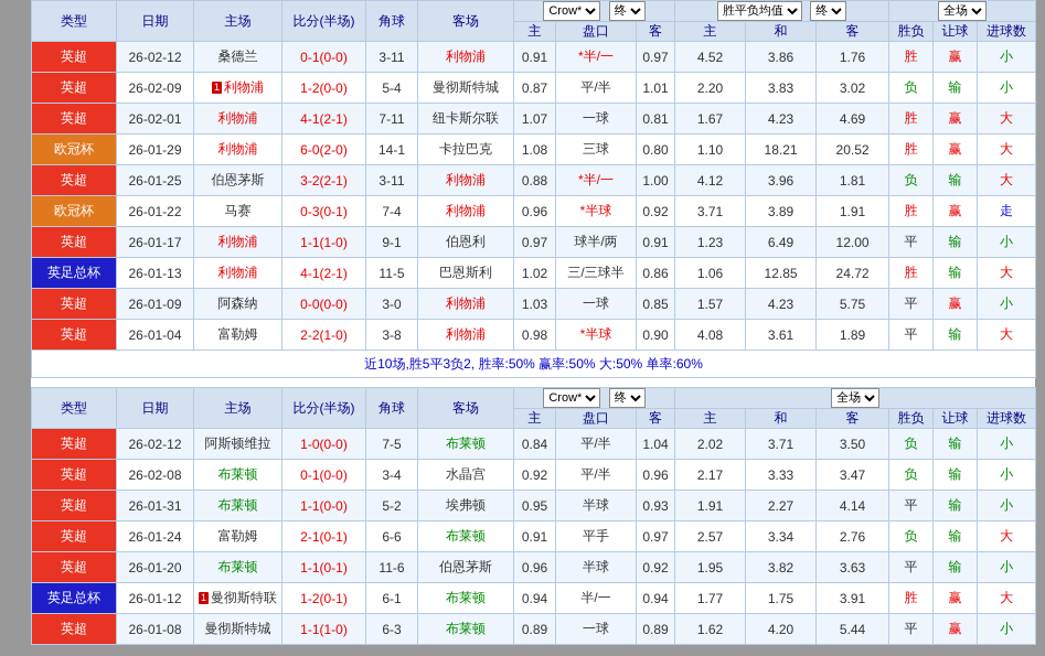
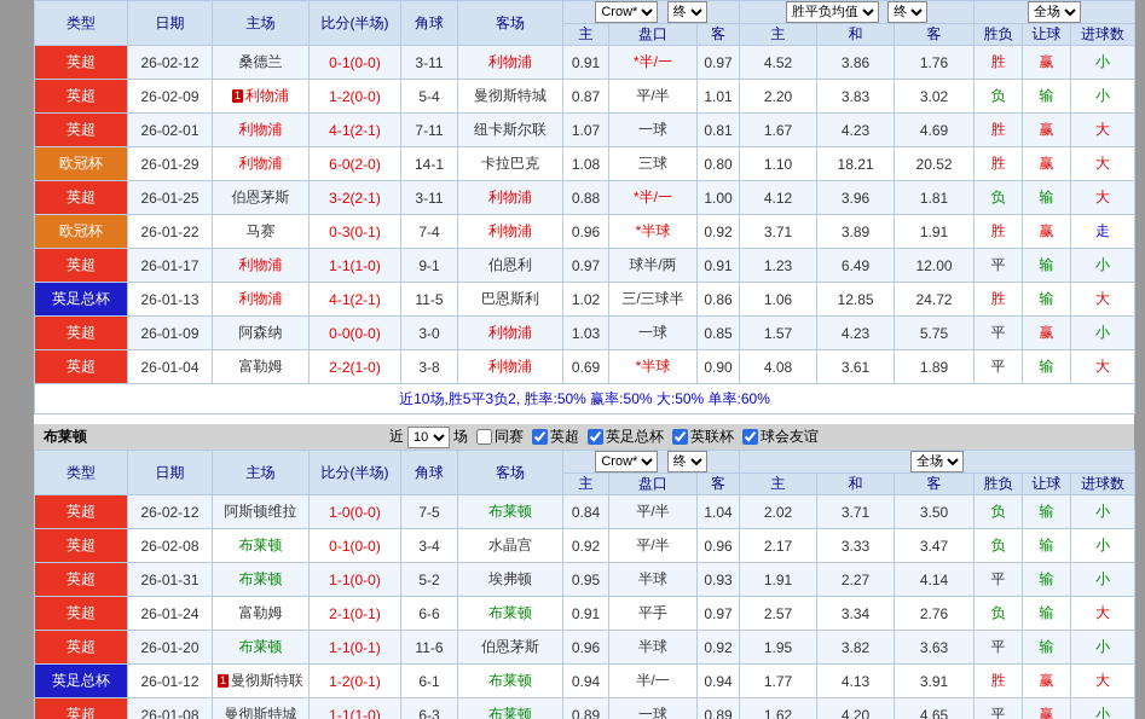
  类型	日期	主场	比分(半场)	角球	客场	Crow* 终	胜平负均值 终	全场
  主	盘口	客	主	和	客	胜负	让球	进球数
  英超	26-02-12	桑德兰	0-1(0-0)	3-11	利物浦	0.91	*半/一	0.97	4.52	3.86	1.76	胜	赢	小
  英超	26-02-09	1 利物浦	1-2(0-0)	5-4	曼彻斯特城	0.87	平/半	1.01	2.20	3.83	3.02	负	输	小
  英超	26-02-01	利物浦	4-1(2-1)	7-11	纽卡斯尔联	1.07	一球	0.81	1.67	4.23	4.69	胜	赢	大
  欧冠杯	26-01-29	利物浦	6-0(2-0)	14-1	卡拉巴克	1.08	三球	0.80	1.10	18.21	20.52	胜	赢	大
  英超	26-01-25	伯恩茅斯	3-2(2-1)	3-11	利物浦	0.88	*半/一	1.00	4.12	3.96	1.81	负	输	大
  欧冠杯	26-01-22	马赛	0-3(0-1)	7-4	利物浦	0.96	*半球	0.92	3.71	3.89	1.91	胜	赢	走
  英超	26-01-17	利物浦	1-1(1-0)	9-1	伯恩利	0.97	球半/两	0.91	1.23	6.49	12.00	平	输	小
  英足总杯	26-01-13	利物浦	4-1(2-1)	11-5	巴恩斯利	1.02	三/三球半	0.86	1.06	12.85	24.72	胜	输	大
  英超	26-01-09	阿森纳	0-0(0-0)	3-0	利物浦	1.03	一球	0.85	1.57	4.23	5.75	平	赢	小
- 英超	26-01-04	富勒姆	2-2(1-0)	3-8	利物浦	0.98	*半球	0.90	4.08	3.61	1.89	平	输	大
+ 英超	26-01-04	富勒姆	2-2(1-0)	3-8	利物浦	0.69	*半球	0.90	4.08	3.61	1.89	平	输	大
  近10场,胜5平3负2, 胜率:50% 赢率:50% 大:50% 单率:60%
+ 布莱顿
+ 近
+ 10
+ 场
+ 同赛
+ 英超
+ 英足总杯
+ 英联杯
+ 球会友谊
  类型	日期	主场	比分(半场)	角球	客场	Crow* 终	全场
  主	盘口	客	主	和	客	胜负	让球	进球数
  英超	26-02-12	阿斯顿维拉	1-0(0-0)	7-5	布莱顿	0.84	平/半	1.04	2.02	3.71	3.50	负	输	小
  英超	26-02-08	布莱顿	0-1(0-0)	3-4	水晶宫	0.92	平/半	0.96	2.17	3.33	3.47	负	输	小
  英超	26-01-31	布莱顿	1-1(0-0)	5-2	埃弗顿	0.95	半球	0.93	1.91	2.27	4.14	平	输	小
  英超	26-01-24	富勒姆	2-1(0-1)	6-6	布莱顿	0.91	平手	0.97	2.57	3.34	2.76	负	输	大
  英超	26-01-20	布莱顿	1-1(0-1)	11-6	伯恩茅斯	0.96	半球	0.92	1.95	3.82	3.63	平	输	小
- 英足总杯	26-01-12	1 曼彻斯特联	1-2(0-1)	6-1	布莱顿	0.94	半/一	0.94	1.77	1.75	3.91	胜	赢	大
+ 英足总杯	26-01-12	1 曼彻斯特联	1-2(0-1)	6-1	布莱顿	0.94	半/一	0.94	1.77	4.13	3.91	胜	赢	大
- 英超	26-01-08	曼彻斯特城	1-1(1-0)	6-3	布莱顿	0.89	一球	0.89	1.62	4.20	5.44	平	赢	小
+ 英超	26-01-08	曼彻斯特城	1-1(1-0)	6-3	布莱顿	0.89	一球	0.89	1.62	4.20	4.65	平	赢	小
